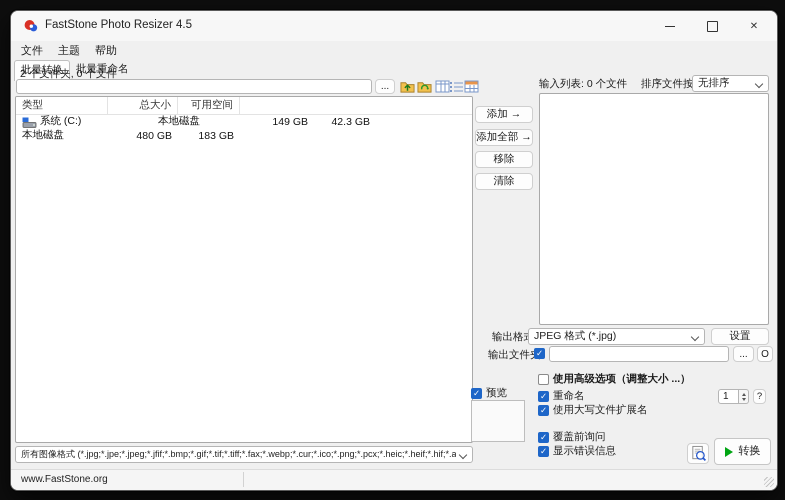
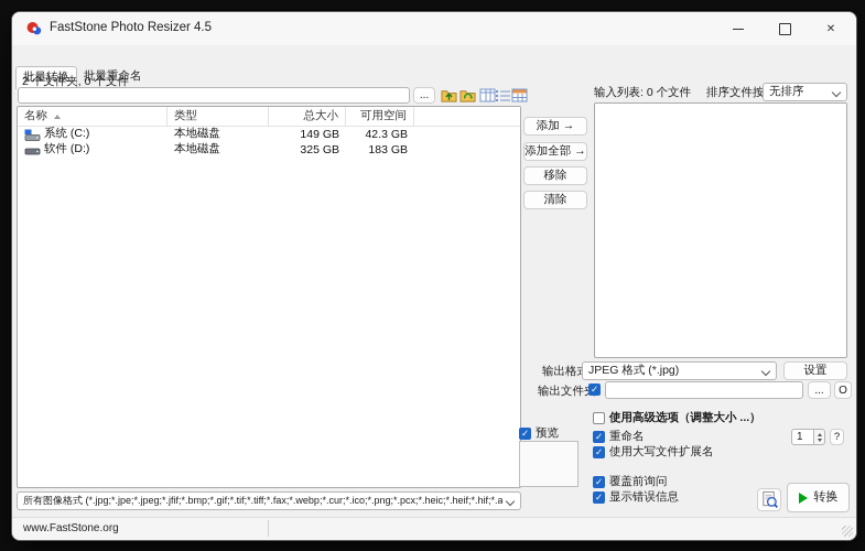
  FastStone Photo Resizer 4.5
- 文件
- 主题
- 帮助
  批量转换
  批量重命名
  2 个文件夹, 0 个文件
  ...
+ 名称
  类型
  总大小
  可用空间
  系统 (C:)
  本地磁盘
  149 GB
  42.3 GB
+ 软件 (D:)
  本地磁盘
- 480 GB
+ 325 GB
  183 GB
  所有图像格式 (*.jpg;*.jpe;*.jpeg;*.jfif;*.bmp;*.gif;*.tif;*.tiff;*.fax;*.webp;*.cur;*.ico;*.png;*.pcx;*.heic;*.heif;*.hif;*.a
  添加 →
  添加全部 →
  移除
  清除
  输入列表: 0 个文件
  排序文件按
  无排序
  JPEG 格式 (*.jpg)
  设置
  ...
  O
  使用高级选项（调整大小 ...）
  预览
  重命名
  1
  ?
  使用大写文件扩展名
  覆盖前询问
  显示错误信息
  转换
  www.FastStone.org
